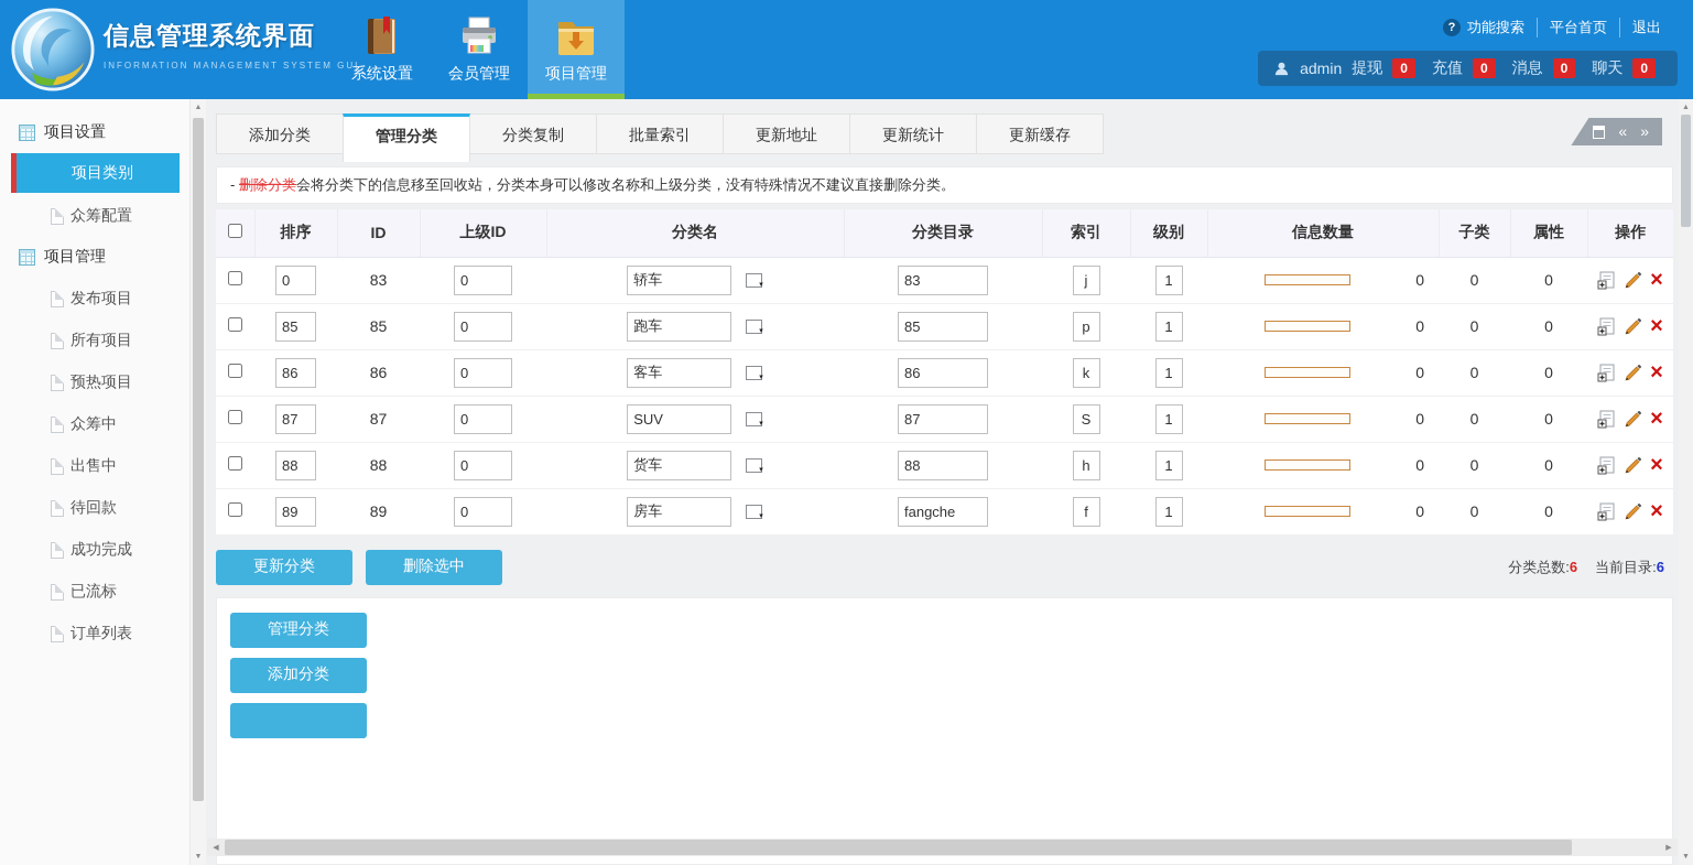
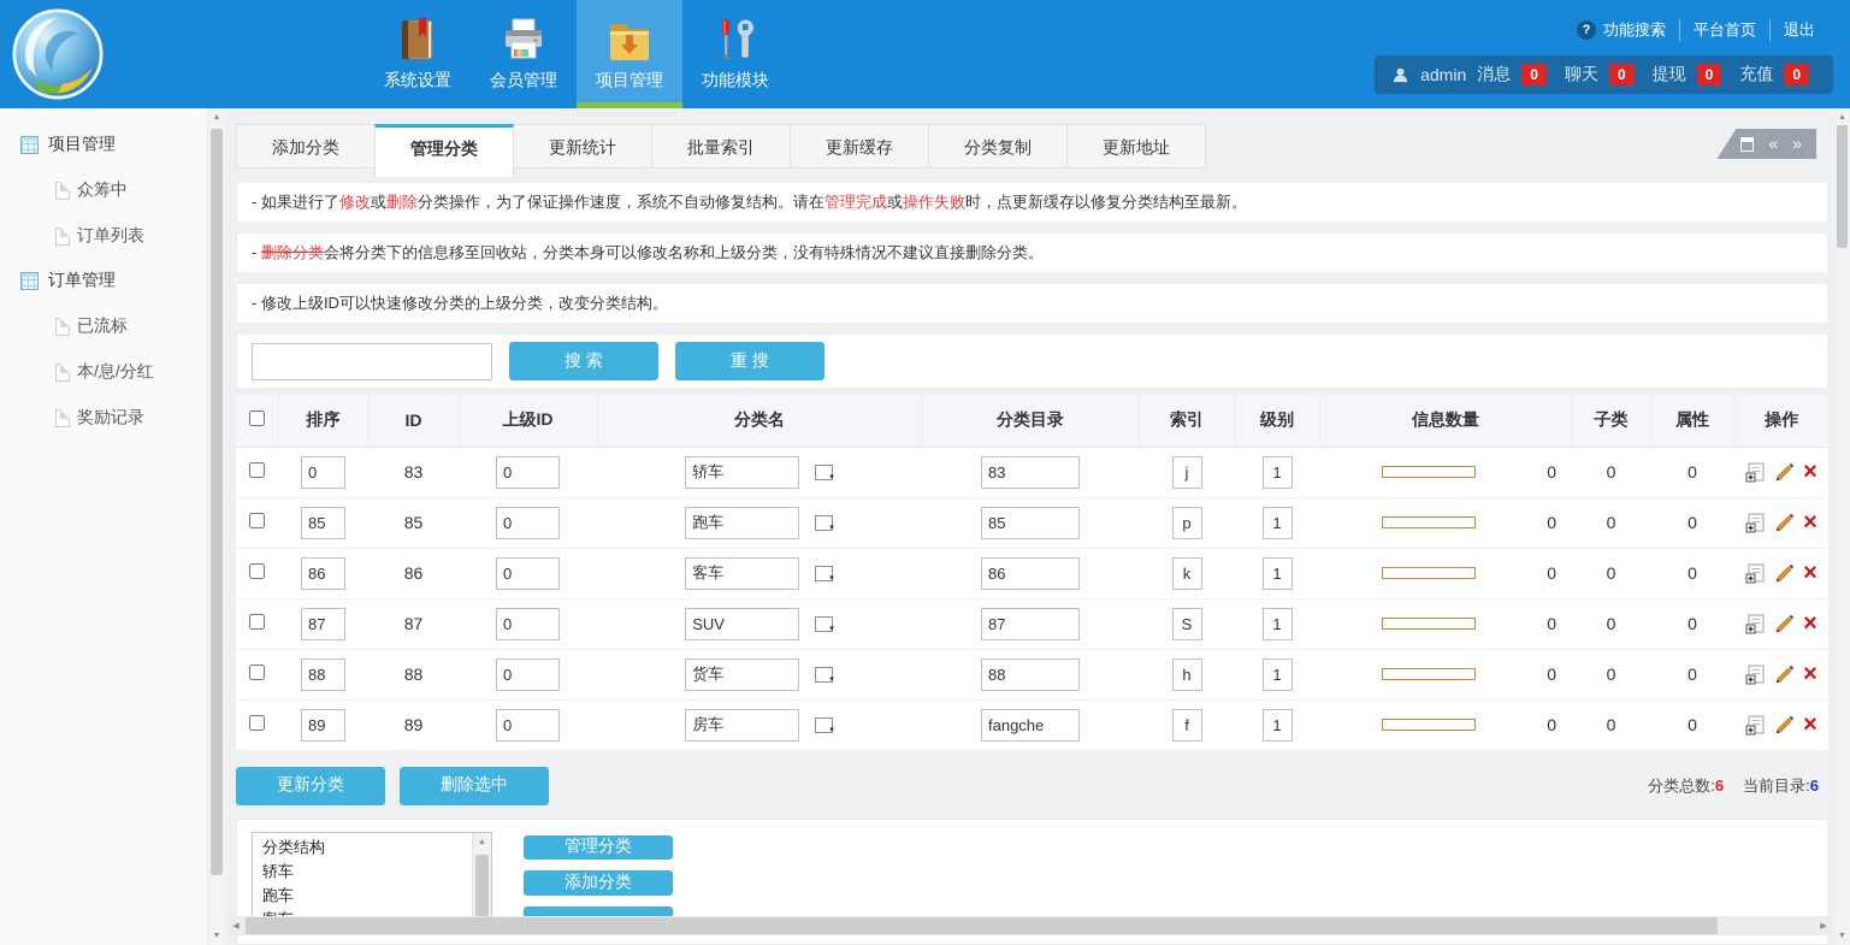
- 信息管理系统界面
- INFORMATION MANAGEMENT SYSTEM GUI
  系统设置
  会员管理
  项目管理
+ 功能模块
  ?
  功能搜索
  平台首页
  退出
  admin
- 提现
+ 消息
  0
- 充值
+ 聊天
  0
- 消息
+ 提现
  0
- 聊天
+ 充值
  0
- 项目设置
- 项目类别
- 众筹配置
  项目管理
- 发布项目
- 所有项目
- 预热项目
  众筹中
- 出售中
- 待回款
- 成功完成
- 已流标
+ 订单列表
+ 订单管理
- 订单列表
+ 已流标
+ 本/息/分红
+ 奖励记录
  添加分类
  管理分类
- 分类复制
+ 更新统计
  批量索引
- 更新地址
+ 更新缓存
- 更新统计
+ 分类复制
- 更新缓存
+ 更新地址
  «
  »
+ - 如果进行了修改或删除分类操作，为了保证操作速度，系统不自动修复结构。请在管理完成或操作失败时，点更新缓存以修复分类结构至最新。
  - 删除分类会将分类下的信息移至回收站，分类本身可以修改名称和上级分类，没有特殊情况不建议直接删除分类。
+ - 修改上级ID可以快速修改分类的上级分类，改变分类结构。
+ 搜 索
+ 重 搜
  	排序	ID	上级ID	分类名	分类目录	索引	级别	信息数量	子类	属性	操作
  	0	83	0	轿车	83	j	1	0	0	0	×
  	85	85	0	跑车	85	p	1	0	0	0	×
  	86	86	0	客车	86	k	1	0	0	0	×
  	87	87	0	SUV	87	S	1	0	0	0	×
  	88	88	0	货车	88	h	1	0	0	0	×
  	89	89	0	房车	fangche	f	1	0	0	0	×
  更新分类
  删除选中
  分类总数:6
  当前目录:6
+ 分类结构
+ 轿车
+ 跑车
  管理分类
  添加分类
